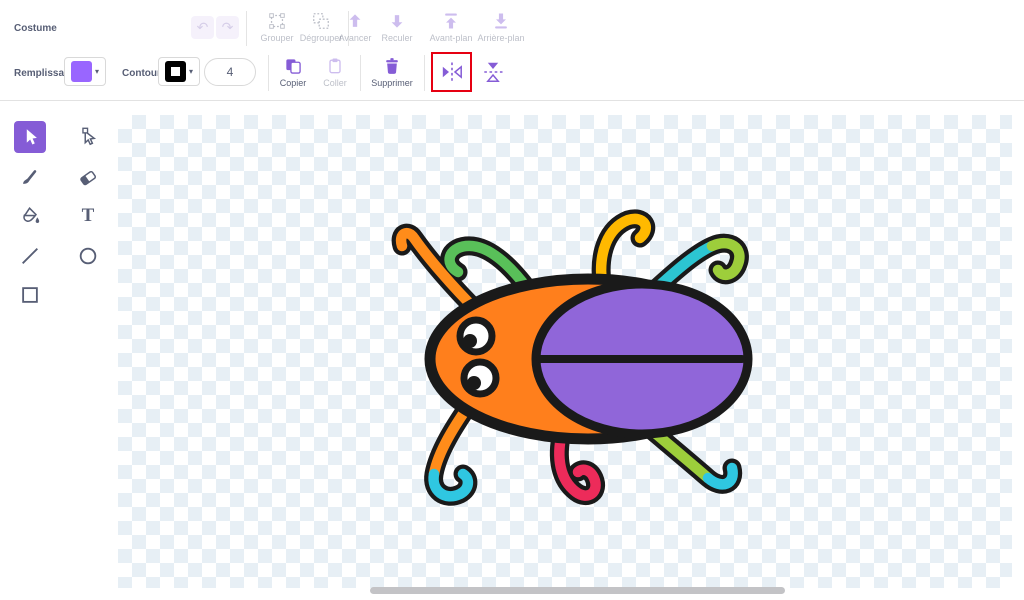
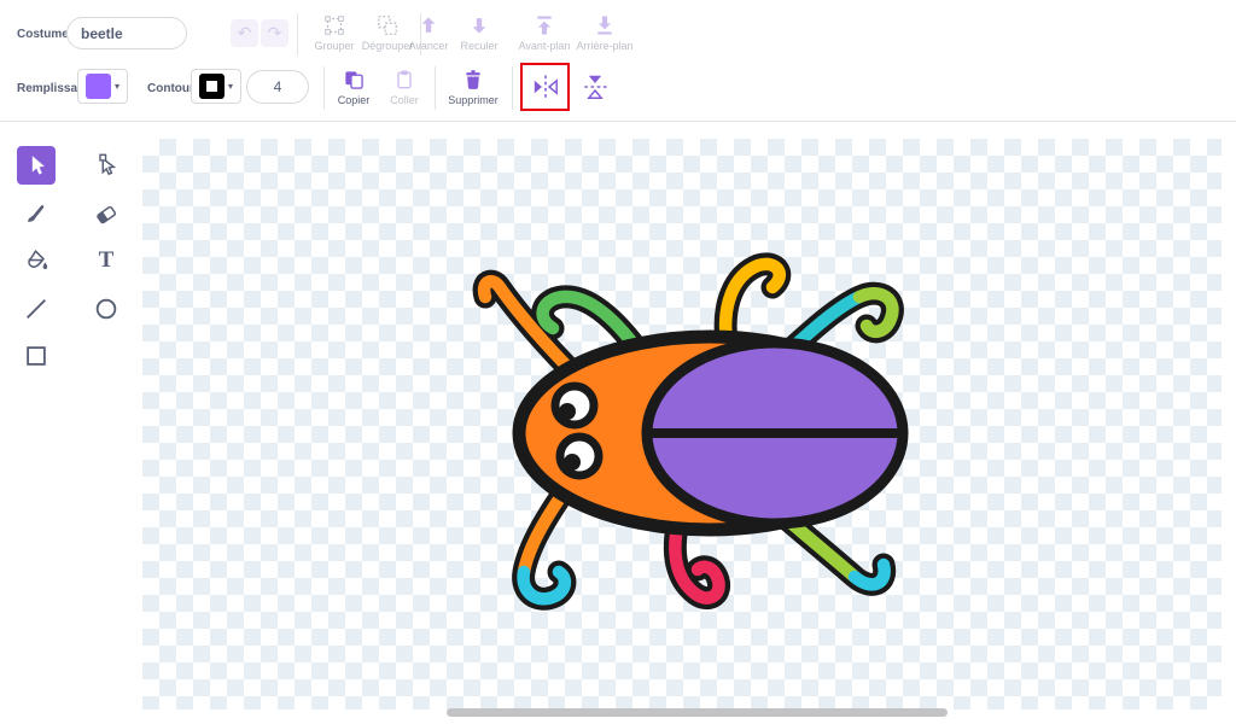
  Costume
+ beetle
  ↶
  ↷
  Grouper
  Dégrouper
  Avancer
  Reculer
  Avant-plan
  Arrière-plan
  Remplissa
  ▾
  Contou
  ▾
  4
  Copier
  Coller
  Supprimer
  T
